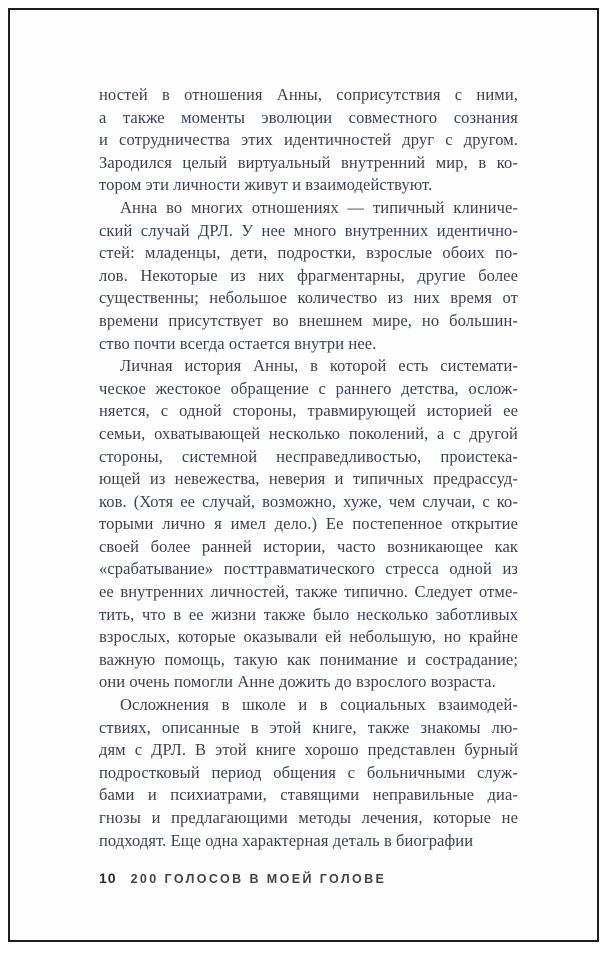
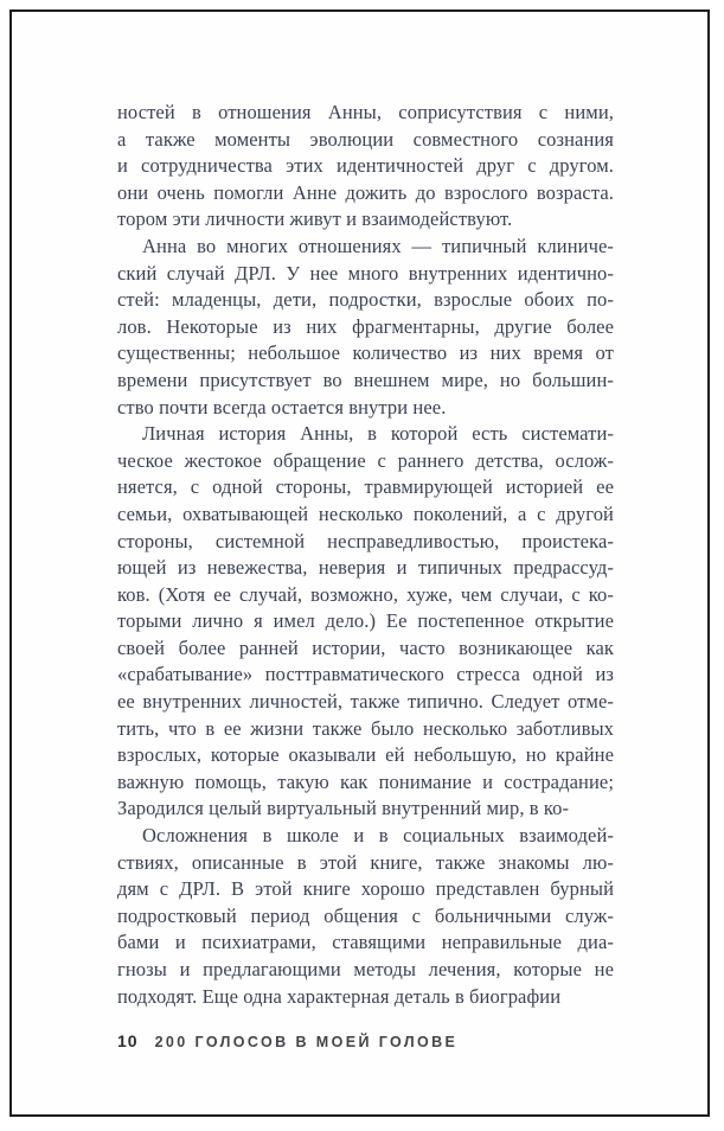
  ностей в отношения Анны, соприсутствия с ними,
  а также моменты эволюции совместного сознания
  и сотрудничества этих идентичностей друг с другом.
- Зародился целый виртуальный внутренний мир, в ко-
+ они очень помогли Анне дожить до взрослого возраста.
  тором эти личности живут и взаимодействуют.
  Анна во многих отношениях — типичный клиниче-
  ский случай ДРЛ. У нее много внутренних идентично-
  стей: младенцы, дети, подростки, взрослые обоих по-
  лов. Некоторые из них фрагментарны, другие более
  существенны; небольшое количество из них время от
  времени присутствует во внешнем мире, но большин-
  ство почти всегда остается внутри нее.
  Личная история Анны, в которой есть системати-
  ческое жестокое обращение с раннего детства, ослож-
  няется, с одной стороны, травмирующей историей ее
  семьи, охватывающей несколько поколений, а с другой
  стороны, системной несправедливостью, проистека-
  ющей из невежества, неверия и типичных предрассуд-
  ков. (Хотя ее случай, возможно, хуже, чем случаи, с ко-
  торыми лично я имел дело.) Ее постепенное открытие
  своей более ранней истории, часто возникающее как
  «срабатывание» посттравматического стресса одной из
  ее внутренних личностей, также типично. Следует отме-
  тить, что в ее жизни также было несколько заботливых
  взрослых, которые оказывали ей небольшую, но крайне
  важную помощь, такую как понимание и сострадание;
- они очень помогли Анне дожить до взрослого возраста.
+ Зародился целый виртуальный внутренний мир, в ко-
  Осложнения в школе и в социальных взаимодей-
  ствиях, описанные в этой книге, также знакомы лю-
  дям с ДРЛ. В этой книге хорошо представлен бурный
  подростковый период общения с больничными служ-
  бами и психиатрами, ставящими неправильные диа-
  гнозы и предлагающими методы лечения, которые не
  подходят. Еще одна характерная деталь в биографии
  10
  200 ГОЛОСОВ В МОЕЙ ГОЛОВЕ
